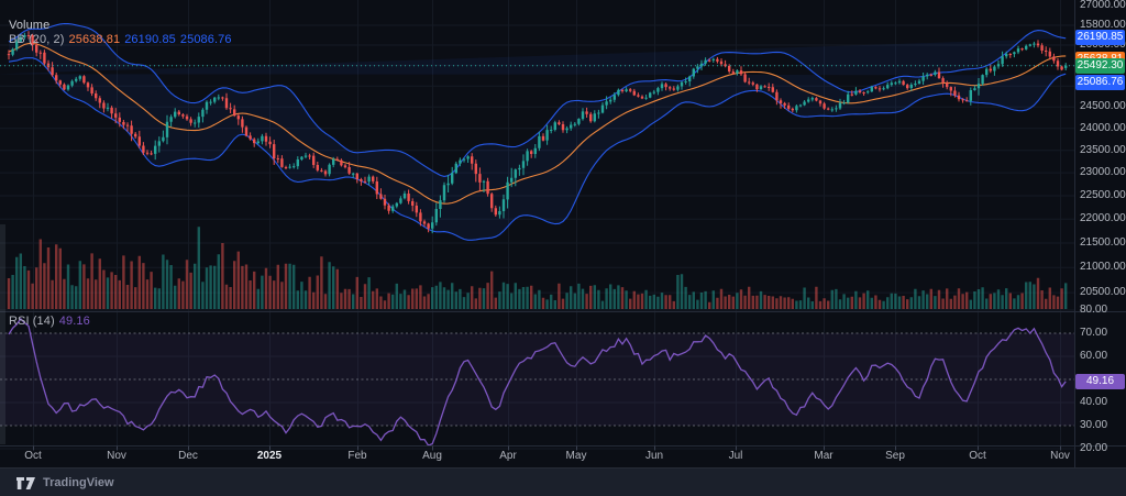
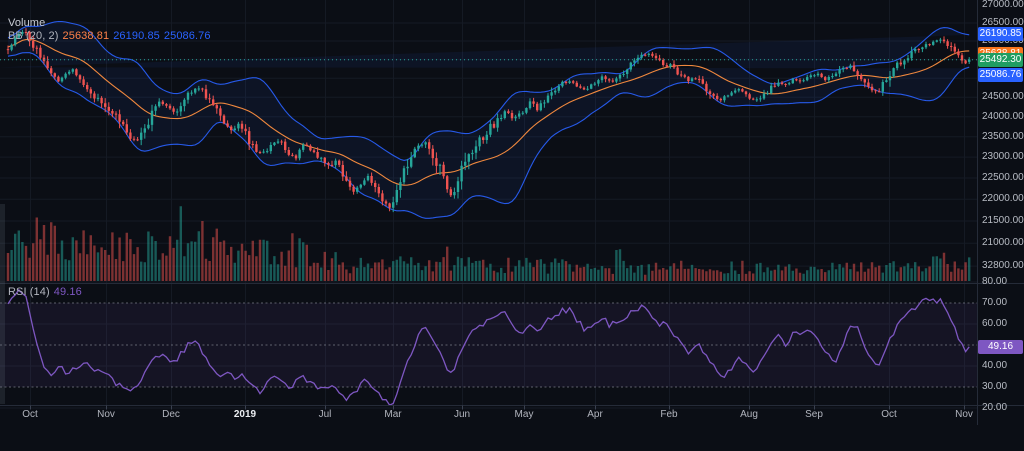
  Volume
  BB (20, 2) 25638.81 26190.85 25086.76
  RSI (14) 49.16
  27000.00
- 15800.00
+ 26500.00
  24500.00
  24000.00
  23500.00
  23000.00
  22500.00
  22000.00
  21500.00
  21000.00
- 20500.00
+ 32800.00
  80.00
  70.00
  60.00
  40.00
  30.00
  20.00
  26190.85
  25492.30
  25086.76
  49.16
  Oct
  Nov
  Dec
- 2025
+ 2019
- Feb
+ Jul
- Aug
+ Mar
- Apr
+ Jun
  May
- Jun
+ Apr
- Jul
+ Feb
- Mar
+ Aug
  Sep
  Oct
  Nov
- TradingView
